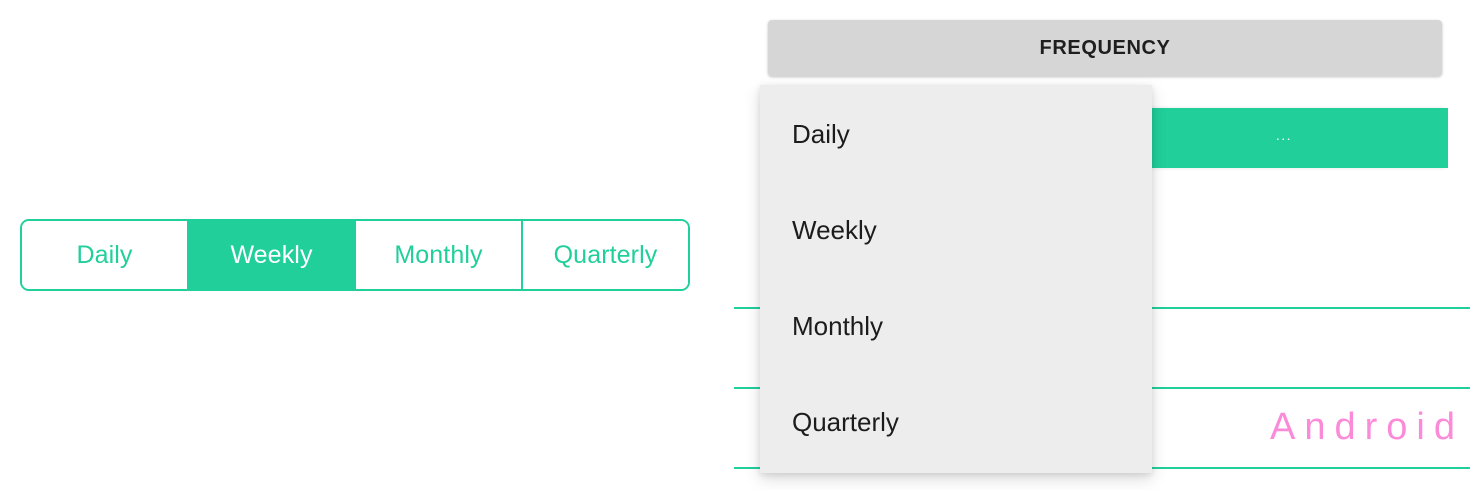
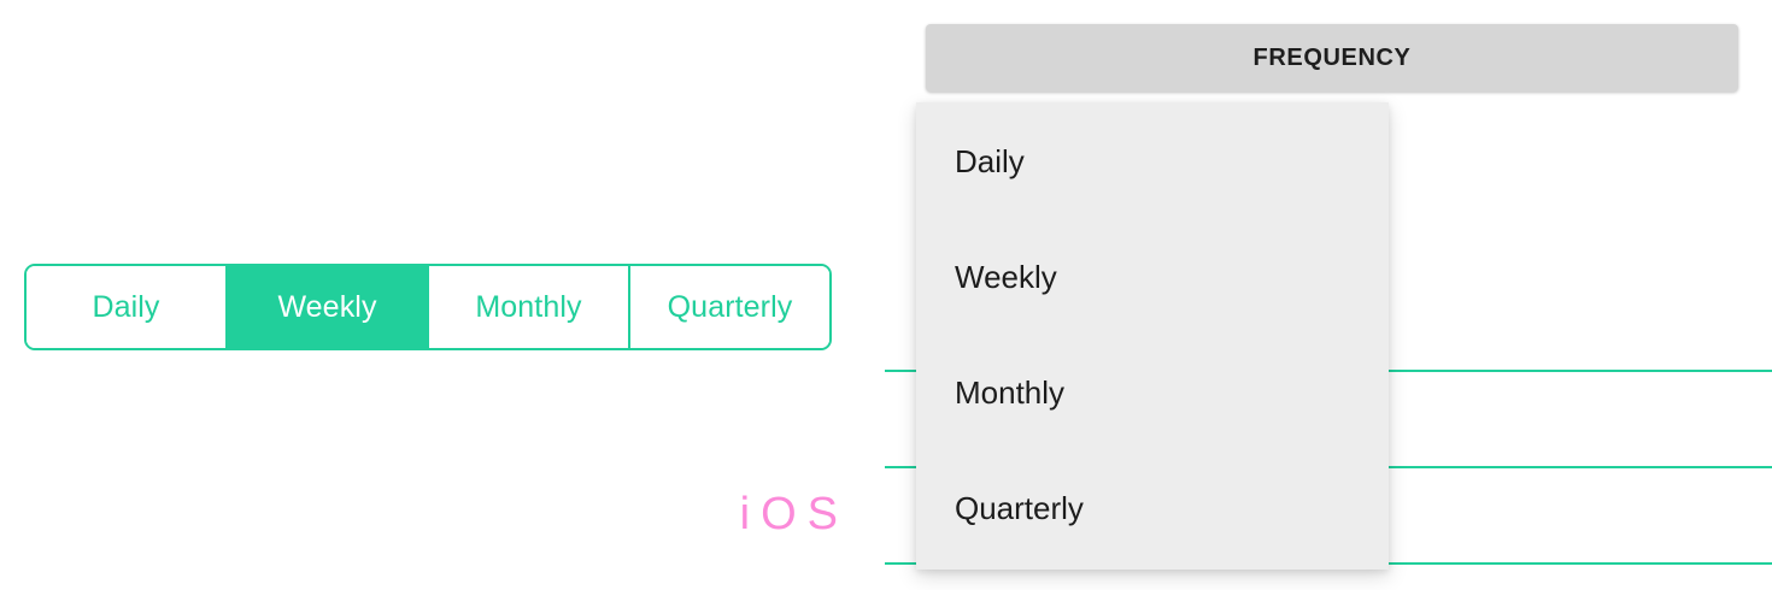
  Daily
  Weekly
  Monthly
  Quarterly
+ iOS
  FREQUENCY
- ...
  Daily
  Weekly
  Monthly
  Quarterly
- Android
